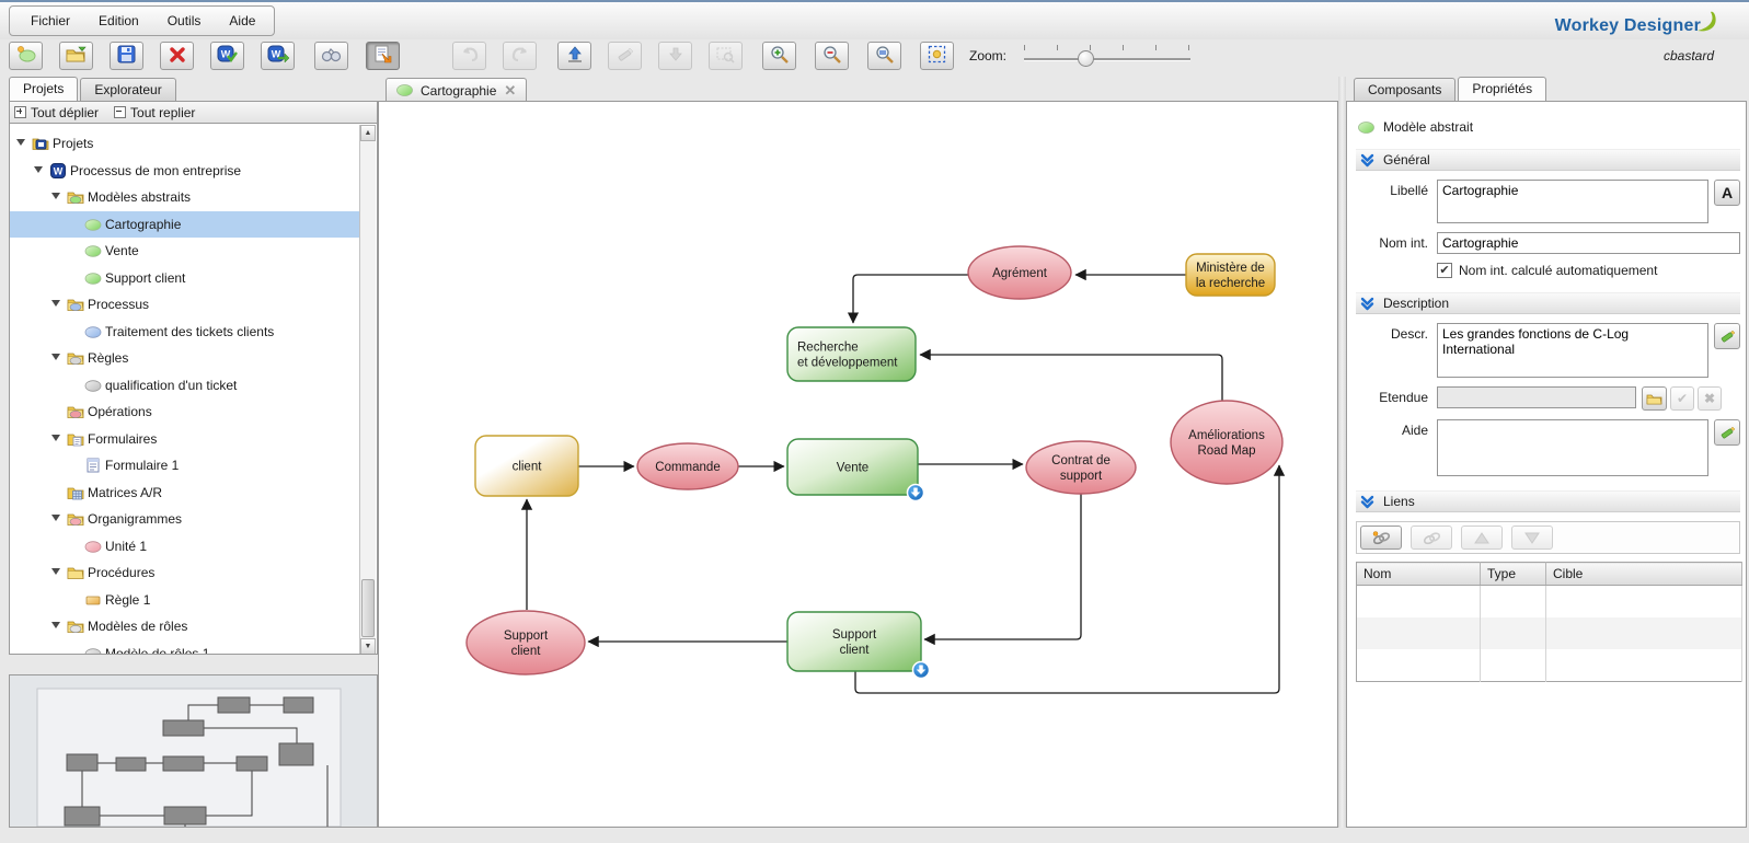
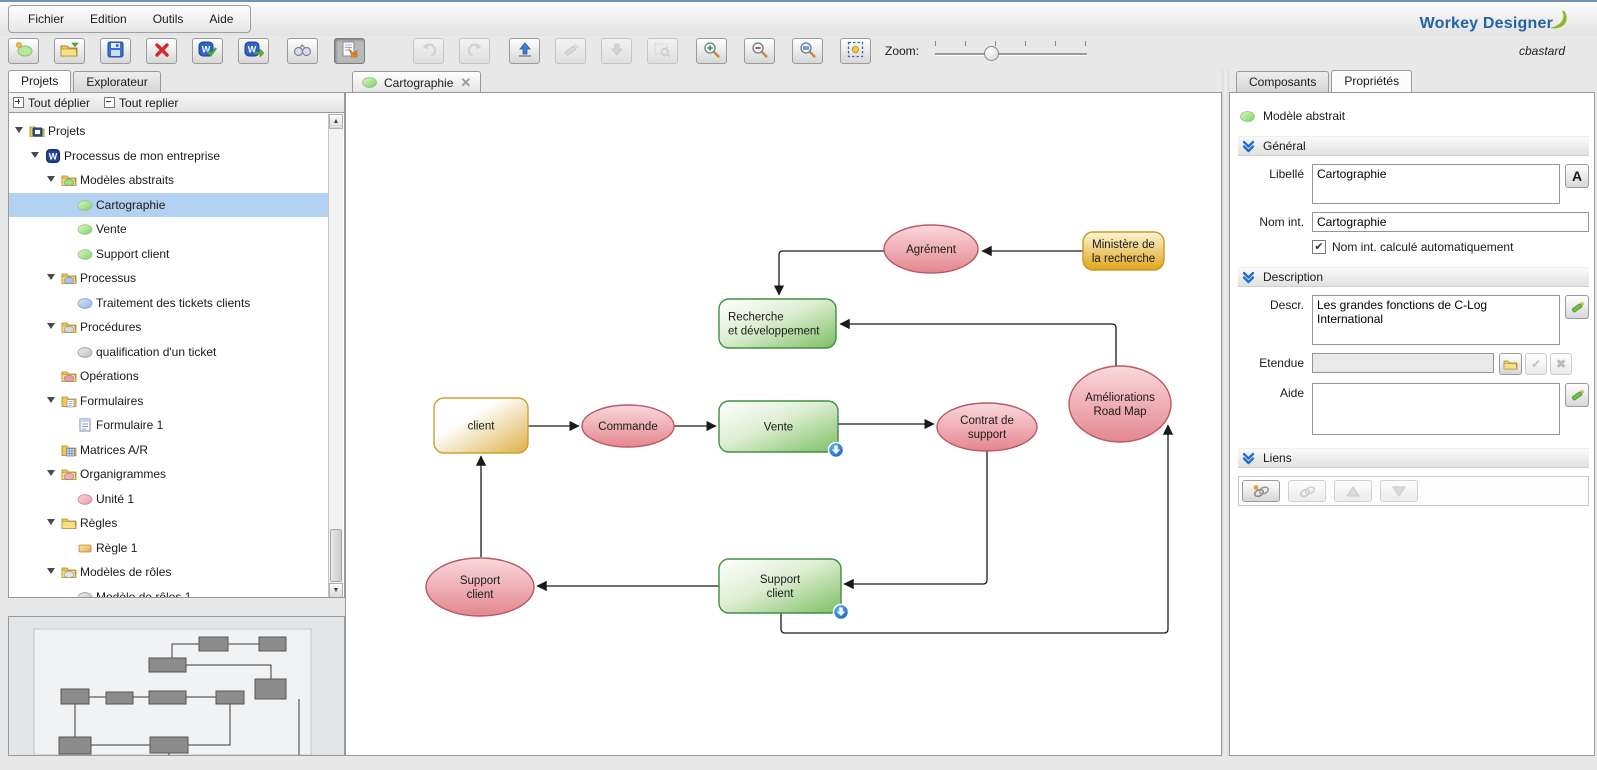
  Fichier
  Edition
  Outils
  Aide
  Workey Designer
  Zoom:
  W
  W
  cbastard
  Projets Explorateur
  Tout déplier
  Tout replier
  Projets
  W
  Processus de mon entreprise
  Modèles abstraits
  Cartographie
  Vente
  Support client
  Processus
  Traitement des tickets clients
- Règles
+ Procédures
  qualification d'un ticket
  Opérations
  Formulaires
  Formulaire 1
  Matrices A/R
  Organigrammes
  Unité 1
- Procédures
+ Règles
  Règle 1
  Modèles de rôles
  Modèle de rôles 1
  Cartographie
  ✕
  Ministère de
  la recherche
  Agrément
  Recherche
  et développement
  client
  Commande
  Vente
  Contrat de
  support
  Améliorations
  Road Map
  Support
  client
  Support
  client
  Composants Propriétés
  Modèle abstrait
  Général
  Libellé
  Cartographie
  A
  Nom int.
  Cartographie
  ✔
  Nom int. calculé automatiquement
  Description
  Descr.
  Etendue
  ✔
  ✖
  Aide
  Liens
- Nom	Type	Cible
